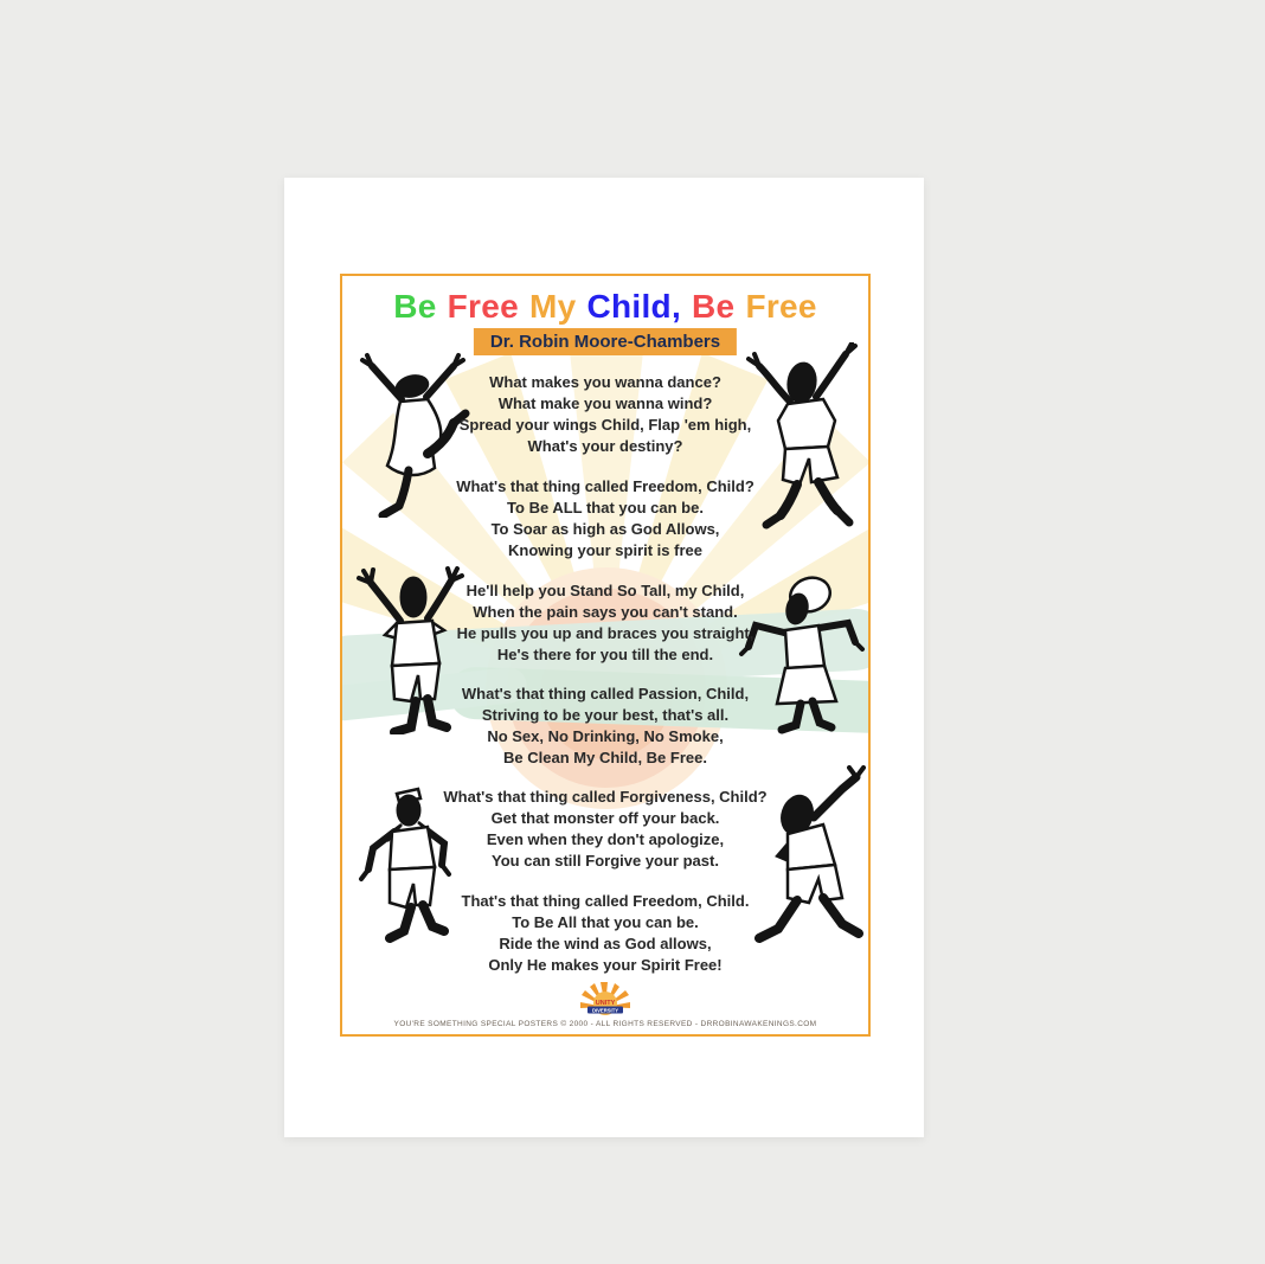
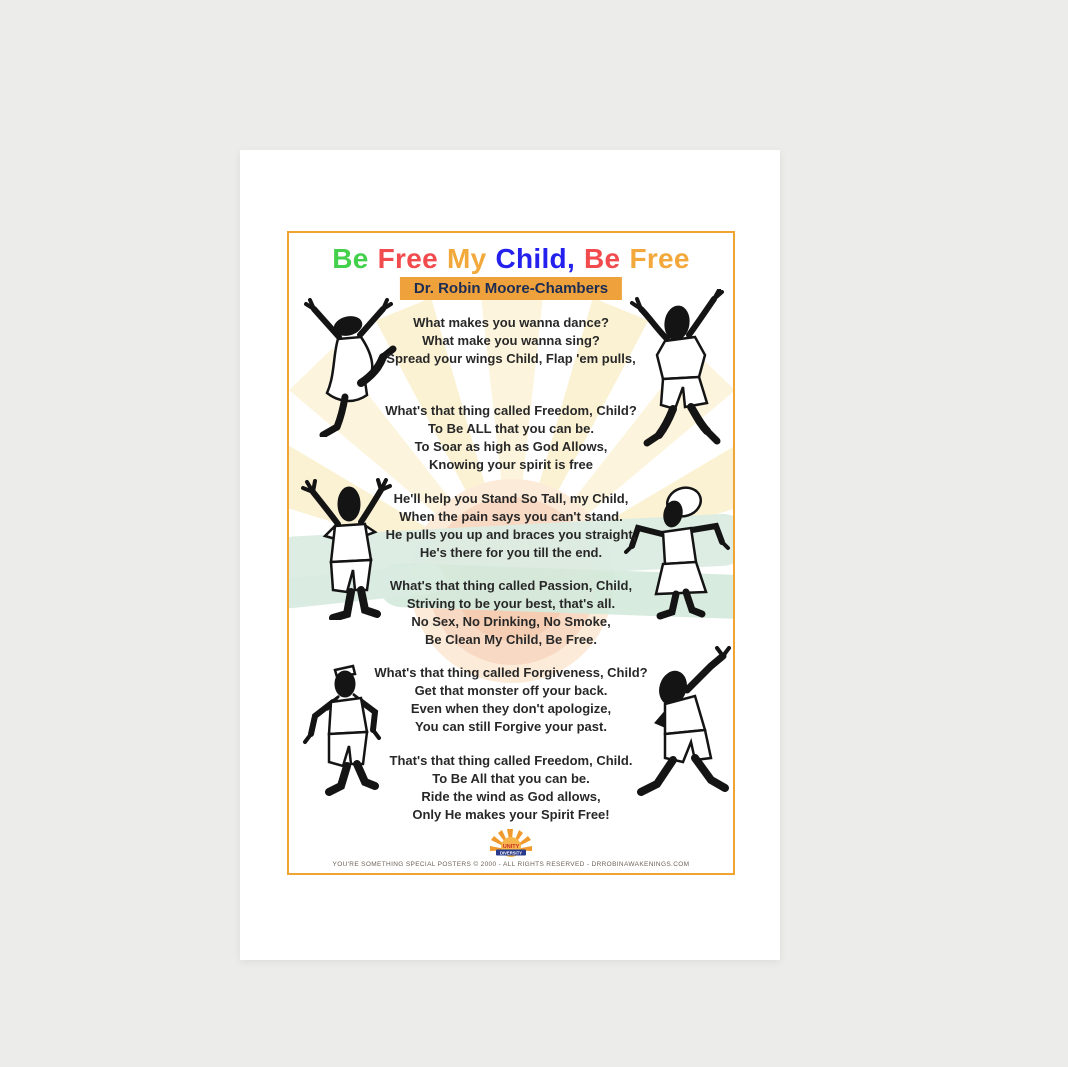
  Be
  Free
  My
  Child,
  Be
  Free
  Dr. Robin Moore-Chambers
  What makes you wanna dance?
- What make you wanna wind?
+ What make you wanna sing?
- Spread your wings Child, Flap 'em high,
+ Spread your wings Child, Flap 'em pulls,
- What's your destiny?
  What's that thing called Freedom, Child?
  To Be ALL that you can be.
  To Soar as high as God Allows,
  Knowing your spirit is free
  He'll help you Stand So Tall, my Child,
  When the pain says you can't stand.
  He pulls you up and braces you straight,
  He's there for you till the end.
  What's that thing called Passion, Child,
  Striving to be your best, that's all.
  No Sex, No Drinking, No Smoke,
  Be Clean My Child, Be Free.
  What's that thing called Forgiveness, Child?
  Get that monster off your back.
  Even when they don't apologize,
  You can still Forgive your past.
  That's that thing called Freedom, Child.
  To Be All that you can be.
  Ride the wind as God allows,
  Only He makes your Spirit Free!
